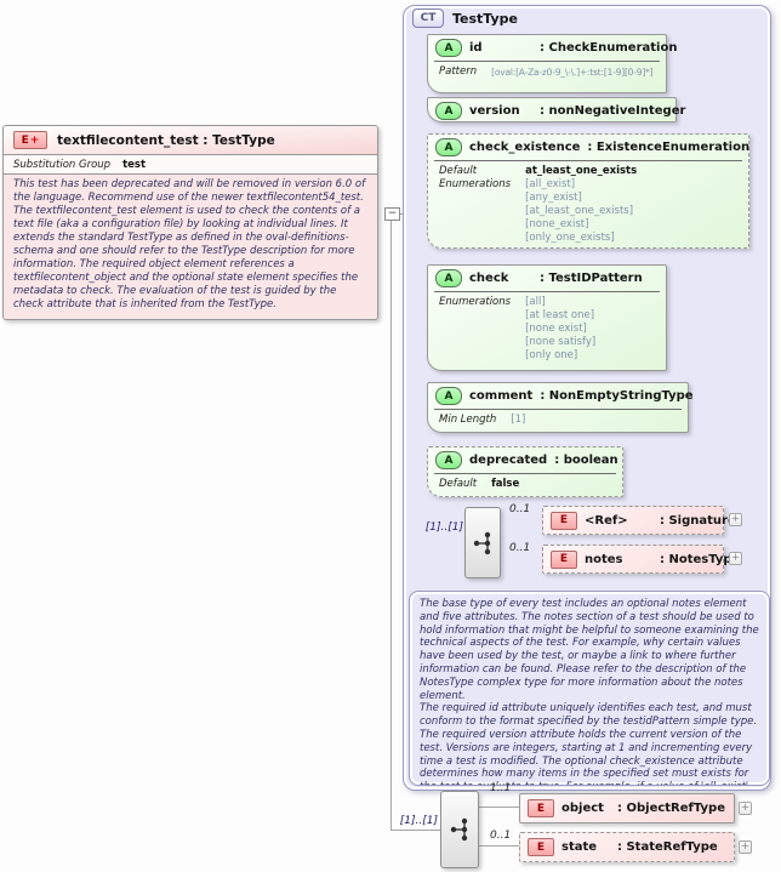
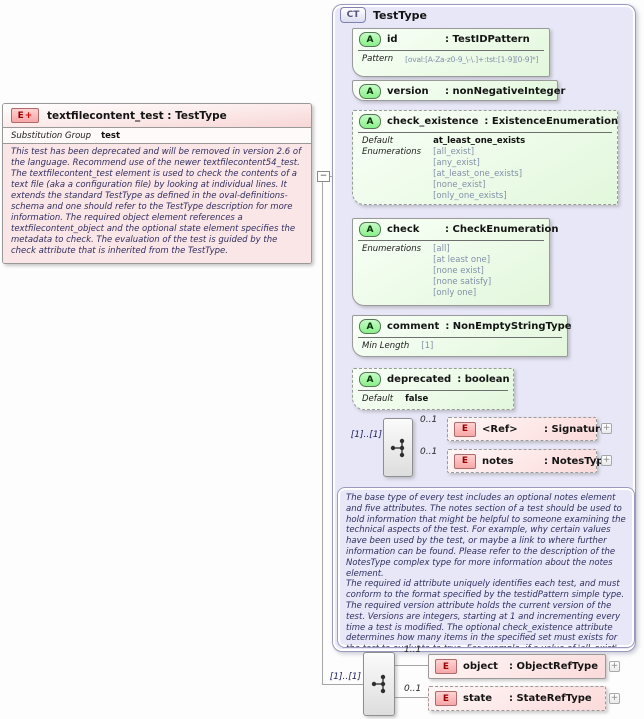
  CT
  TestType
  A
  id
- : CheckEnumeration
+ : TestIDPattern
  Pattern
  [oval:[A-Za-z0-9_\-\.]+:tst:[1-9][0-9]*]
  A
  version
  : nonNegativeInteger
  A
  check_existence
  : ExistenceEnumeration
  Default
  at_least_one_exists
  Enumerations
  [all_exist]
  [any_exist]
  [at_least_one_exists]
  [none_exist]
  [only_one_exists]
  A
  check
- : TestIDPattern
+ : CheckEnumeration
  Enumerations
  [all]
  [at least one]
  [none exist]
  [none satisfy]
  [only one]
  A
  comment
  : NonEmptyStringType
  Min Length
  [1]
  A
  deprecated
  : boolean
  Default
  false
  [1]..[1]
  0..1
  E
  <Ref>
  : Signatur
  +
  0..1
  E
  notes
  : NotesTyp
  +
  The base type of every test includes an optional notes element and five attributes. The notes section of a test should be used to hold information that might be helpful to someone examining the technical aspects of the test. For example, why certain values have been used by the test, or maybe a link to where further information can be found. Please refer to the description of the NotesType complex type for more information about the notes element.
  E
  +
  textfilecontent_test : TestType
  Substitution Group
  test
- This test has been deprecated and will be removed in version 6.0 of the language. Recommend use of the newer textfilecontent54_test.
+ This test has been deprecated and will be removed in version 2.6 of the language. Recommend use of the newer textfilecontent54_test.
  The textfilecontent_test element is used to check the contents of a text file (aka a configuration file) by looking at individual lines. It extends the standard TestType as defined in the oval-definitions-schema and one should refer to the TestType description for more information. The required object element references a textfilecontent_object and the optional state element specifies the metadata to check. The evaluation of the test is guided by the check attribute that is inherited from the TestType.
  −
  [1]..[1]
  1..1
  E
  object
  : ObjectRefType
  +
  0..1
  E
  state
  : StateRefType
  +
